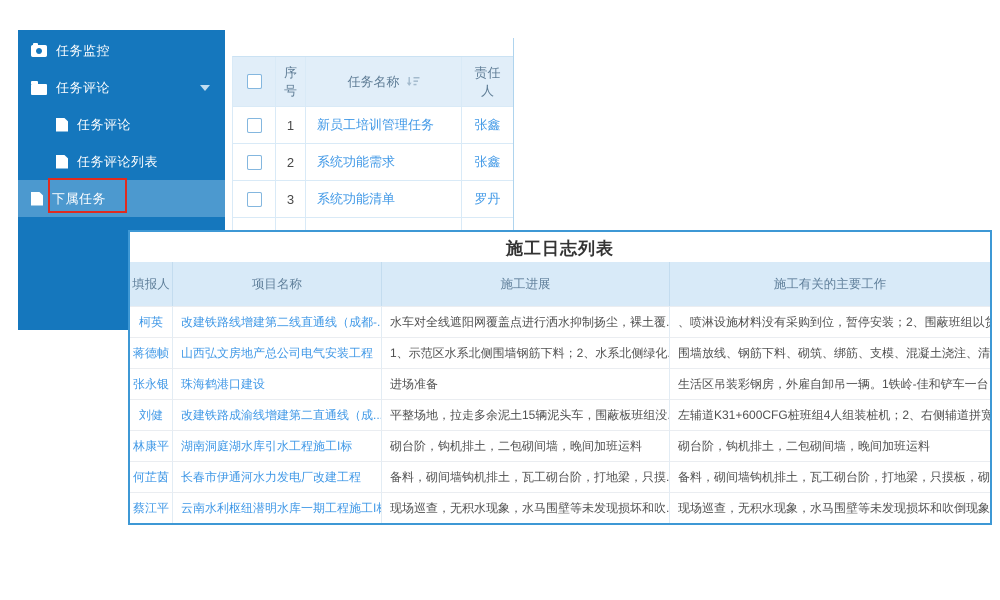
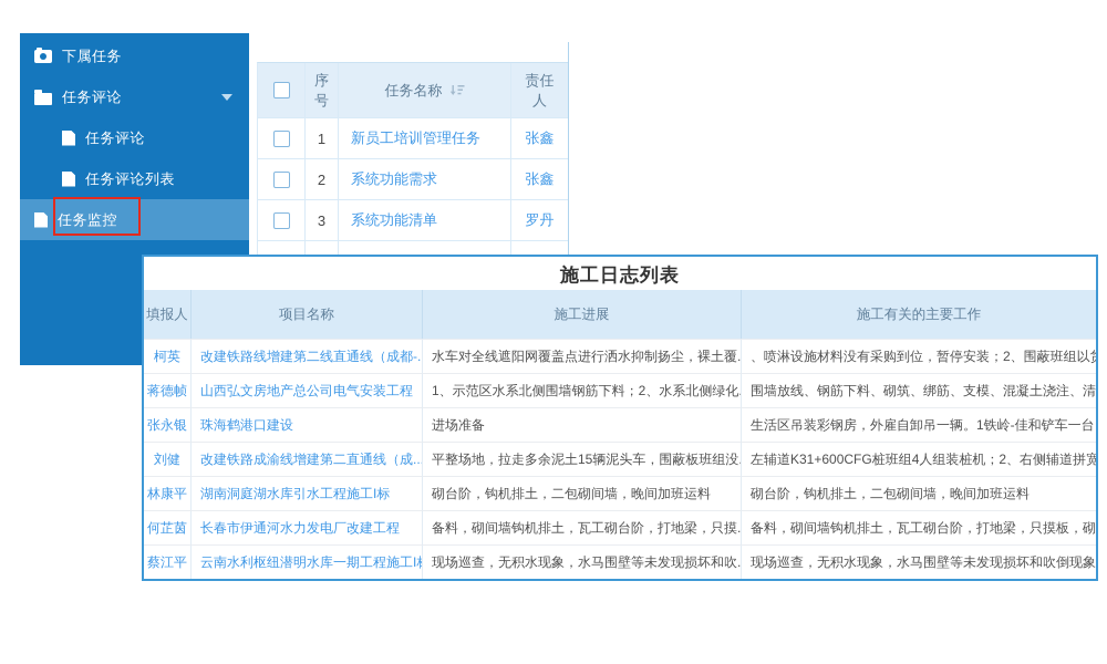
- 任务监控
+ 下属任务
  任务评论
  任务评论
  任务评论列表
- 下属任务
+ 任务监控
  序号
  任务名称
  责任人
  1
  新员工培训管理任务
  张鑫
  2
  系统功能需求
  张鑫
  3
  系统功能清单
  罗丹
  施工日志列表
  填报人
  项目名称
  施工进展
  施工有关的主要工作
  柯英
  改建铁路线增建第二线直通线（成都-.
  水车对全线遮阳网覆盖点进行洒水抑制扬尘，裸土覆.
  、喷淋设施材料没有采购到位，暂停安装；2、围蔽班组以
  蒋德帧
  山西弘文房地产总公司电气安装工程
  1、示范区水系北侧围墙钢筋下料；2、水系北侧绿化.
  围墙放线、钢筋下料、砌筑、绑筋、支模、混凝土浇注、清
  张永银
  珠海鹤港口建设
  进场准备
  生活区吊装彩钢房，外雇自卸吊一辆。1铁岭-佳和铲车一台
  刘健
  改建铁路成渝线增建第二直通线（成...
  平整场地，拉走多余泥土15辆泥头车，围蔽板班组没.
  左辅道K31+600CFG桩班组4人组装桩机；2、右侧辅道拼宽
  林康平
  湖南洞庭湖水库引水工程施工I标
  砌台阶，钩机排土，二包砌间墙，晚间加班运料
  砌台阶，钩机排土，二包砌间墙，晚间加班运料
  何芷茵
  长春市伊通河水力发电厂改建工程
  备料，砌间墙钩机排土，瓦工砌台阶，打地梁，只摸.
  备料，砌间墙钩机排土，瓦工砌台阶，打地梁，只摸板，砌
  蔡江平
  云南水利枢纽潜明水库一期工程施工I
  现场巡查，无积水现象，水马围壁等未发现损坏和吹.
  现场巡查，无积水现象，水马围壁等未发现损坏和吹倒现象
